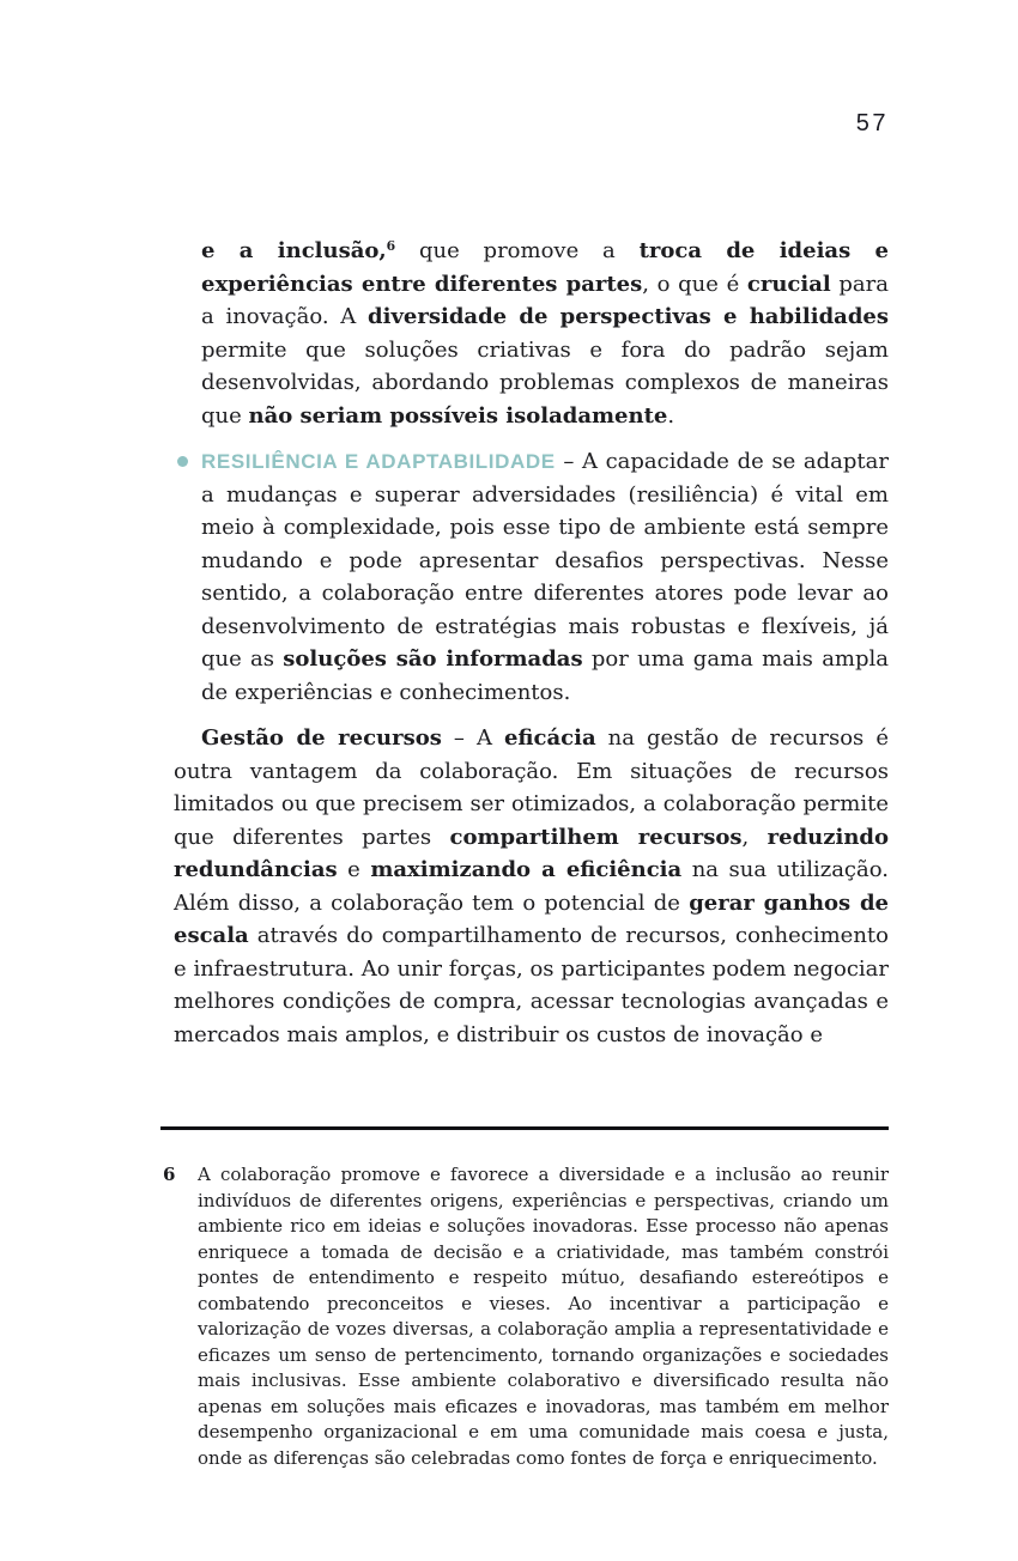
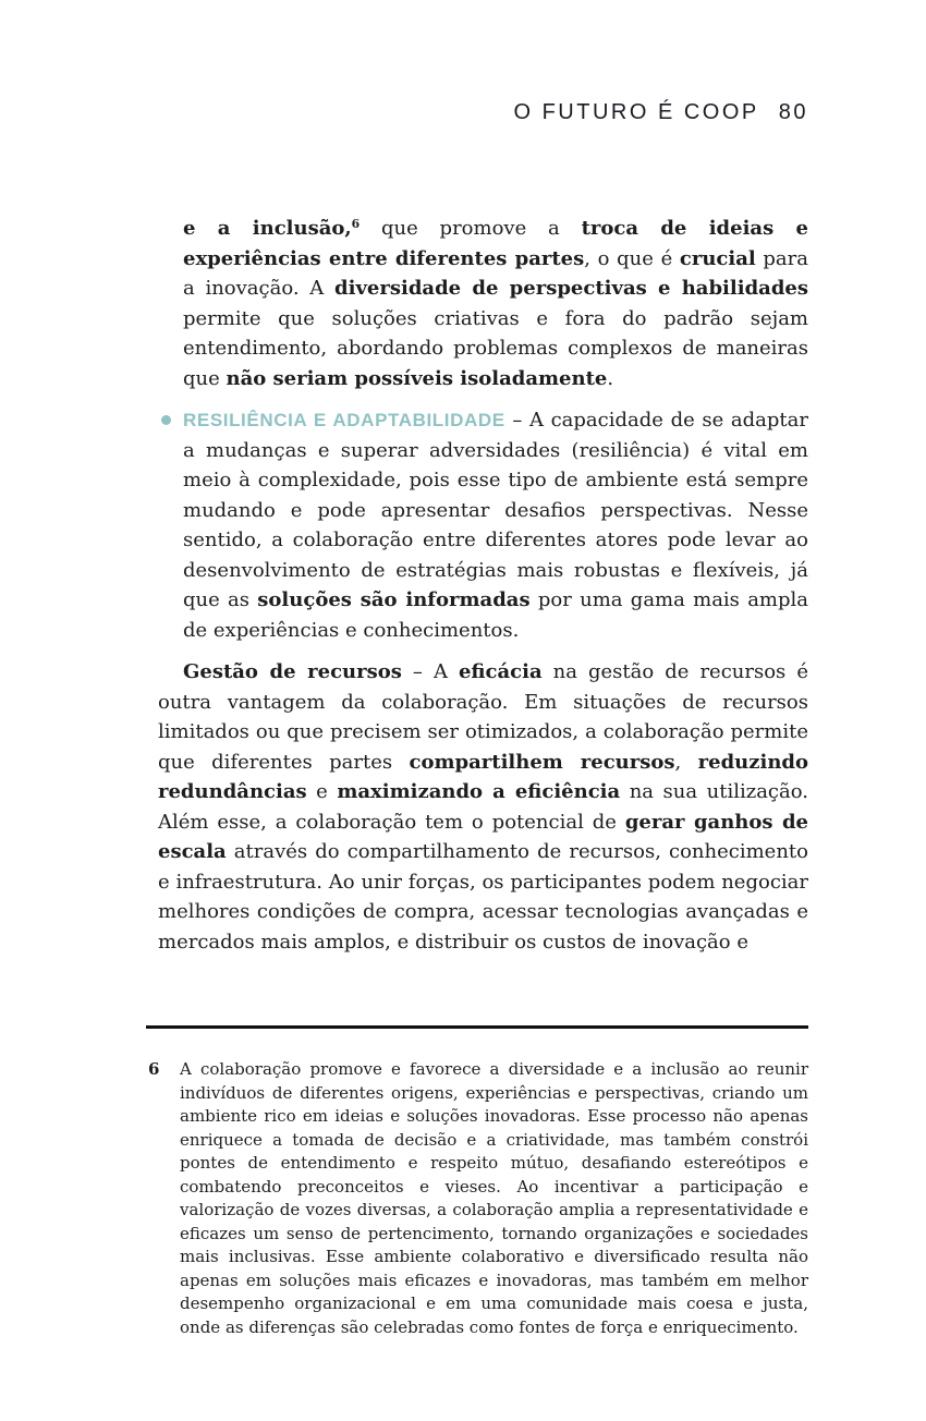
+ O FUTURO É COOP
- 57
+ 80
- e a inclusão,6 que promove a troca de ideias e experiências entre diferentes partes, o que é crucial para a inovação. A diversidade de perspectivas e habilidades permite que soluções criativas e fora do padrão sejam desenvolvidas, abordando problemas complexos de maneiras que não seriam possíveis isoladamente.
+ e a inclusão,6 que promove a troca de ideias e experiências entre diferentes partes, o que é crucial para a inovação. A diversidade de perspectivas e habilidades permite que soluções criativas e fora do padrão sejam entendimento, abordando problemas complexos de maneiras que não seriam possíveis isoladamente.
  RESILIÊNCIA E ADAPTABILIDADE – A capacidade de se adaptar a mudanças e superar adversidades (resiliência) é vital em meio à complexidade, pois esse tipo de ambiente está sempre mudando e pode apresentar desafios perspectivas. Nesse sentido, a colaboração entre diferentes atores pode levar ao desenvolvimento de estratégias mais robustas e flexíveis, já que as soluções são informadas por uma gama mais ampla de experiências e conhecimentos.
- Gestão de recursos – A eficácia na gestão de recursos é outra vantagem da colaboração. Em situações de recursos limitados ou que precisem ser otimizados, a colaboração permite que diferentes partes compartilhem recursos, reduzindo redundâncias e maximizando a eficiência na sua utilização. Além disso, a colaboração tem o potencial de gerar ganhos de escala através do compartilhamento de recursos, conhecimento e infraestrutura. Ao unir forças, os participantes podem negociar melhores condições de compra, acessar tecnologias avançadas e mercados mais amplos, e distribuir os custos de inovação e
+ Gestão de recursos – A eficácia na gestão de recursos é outra vantagem da colaboração. Em situações de recursos limitados ou que precisem ser otimizados, a colaboração permite que diferentes partes compartilhem recursos, reduzindo redundâncias e maximizando a eficiência na sua utilização. Além esse, a colaboração tem o potencial de gerar ganhos de escala através do compartilhamento de recursos, conhecimento e infraestrutura. Ao unir forças, os participantes podem negociar melhores condições de compra, acessar tecnologias avançadas e mercados mais amplos, e distribuir os custos de inovação e
  6
  A colaboração promove e favorece a diversidade e a inclusão ao reunir indivíduos de diferentes origens, experiências e perspectivas, criando um ambiente rico em ideias e soluções inovadoras. Esse processo não apenas enriquece a tomada de decisão e a criatividade, mas também constrói pontes de entendimento e respeito mútuo, desafiando estereótipos e combatendo preconceitos e vieses. Ao incentivar a participação e valorização de vozes diversas, a colaboração amplia a representatividade e eficazes um senso de pertencimento, tornando organizações e sociedades mais inclusivas. Esse ambiente colaborativo e diversificado resulta não apenas em soluções mais eficazes e inovadoras, mas também em melhor desempenho organizacional e em uma comunidade mais coesa e justa, onde as diferenças são celebradas como fontes de força e enriquecimento.
